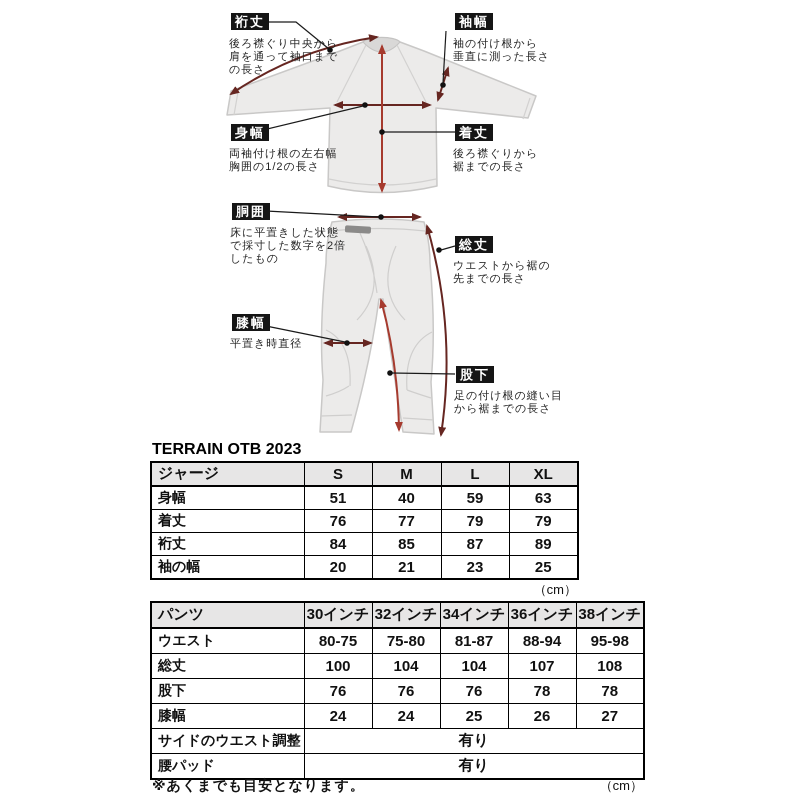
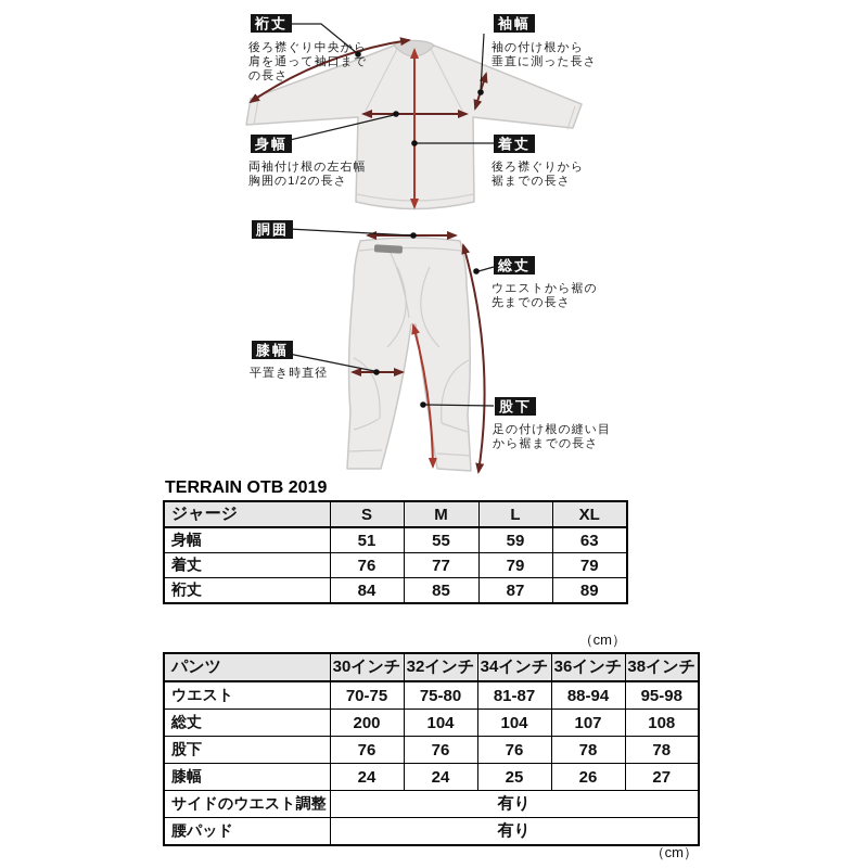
  裄丈
  後ろ襟ぐり中央から
  肩を通って袖口まで
  の長さ
  袖幅
  袖の付け根から
  垂直に測った長さ
  身幅
  両袖付け根の左右幅
  胸囲の1/2の長さ
  着丈
  後ろ襟ぐりから
  裾までの長さ
  胴囲
- 床に平置きした状態
- で採寸した数字を2倍
- したもの
  総丈
  ウエストから裾の
  先までの長さ
  膝幅
  平置き時直径
  股下
  足の付け根の縫い目
  から裾までの長さ
- TERRAIN OTB 2023
+ TERRAIN OTB 2019
  ジャージ	S	M	L	XL
- 身幅	51	40	59	63
+ 身幅	51	55	59	63
  着丈	76	77	79	79
  裄丈	84	85	87	89
- 袖の幅	20	21	23	25
  （cm）
  パンツ	30インチ	32インチ	34インチ	36インチ	38インチ
- ウエスト	80-75	75-80	81-87	88-94	95-98
+ ウエスト	70-75	75-80	81-87	88-94	95-98
- 総丈	100	104	104	107	108
+ 総丈	200	104	104	107	108
  股下	76	76	76	78	78
  膝幅	24	24	25	26	27
  サイドのウエスト調整	有り
  腰パッド	有り
- ※あくまでも目安となります。
  （cm）
